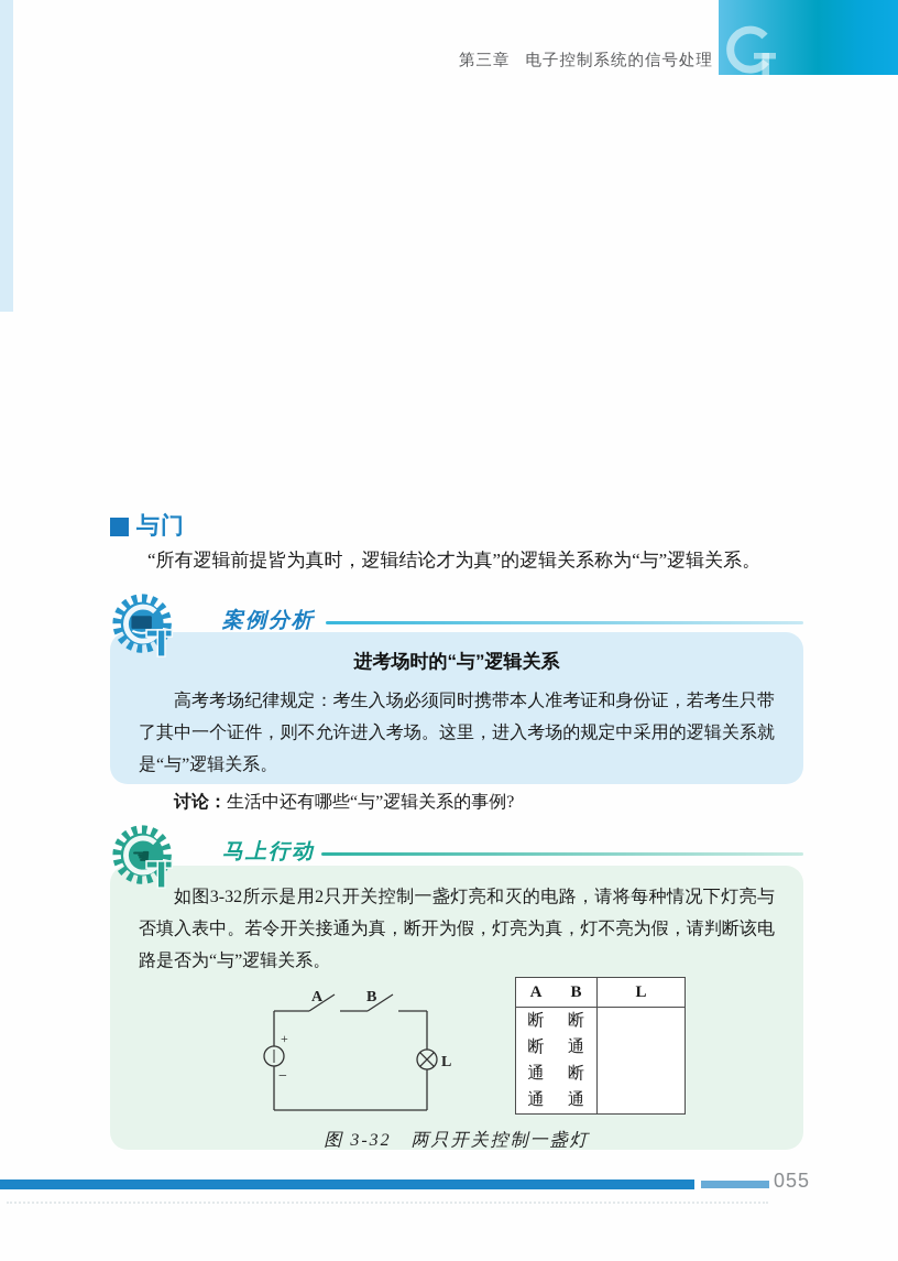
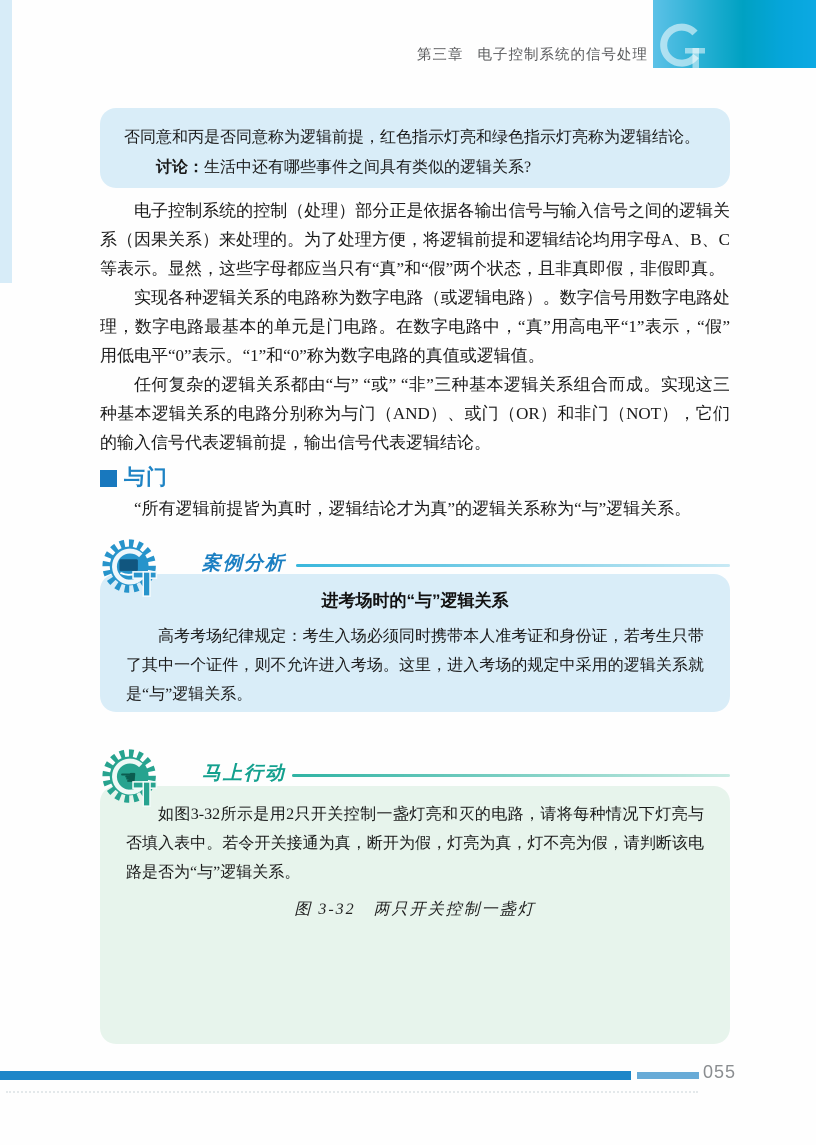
  第三章 电子控制系统的信号处理
+ 否同意和丙是否同意称为逻辑前提，红色指示灯亮和绿色指示灯亮称为逻辑结论。
+ 讨论：生活中还有哪些事件之间具有类似的逻辑关系?
+ 电子控制系统的控制（处理）部分正是依据各输出信号与输入信号之间的逻辑关系（因果关系）来处理的。为了处理方便，将逻辑前提和逻辑结论均用字母A、B、C等表示。显然，这些字母都应当只有“真”和“假”两个状态，且非真即假，非假即真。
+ 实现各种逻辑关系的电路称为数字电路（或逻辑电路）。数字信号用数字电路处理，数字电路最基本的单元是门电路。在数字电路中，“真”用高电平“1”表示，“假”用低电平“0”表示。“1”和“0”称为数字电路的真值或逻辑值。
+ 任何复杂的逻辑关系都由“与” “或” “非”三种基本逻辑关系组合而成。实现这三种基本逻辑关系的电路分别称为与门（AND）、或门（OR）和非门（NOT），它们的输入信号代表逻辑前提，输出信号代表逻辑结论。
  与门
  “所有逻辑前提皆为真时，逻辑结论才为真”的逻辑关系称为“与”逻辑关系。
  案例分析
  进考场时的“与”逻辑关系
  高考考场纪律规定：考生入场必须同时携带本人准考证和身份证，若考生只带了其中一个证件，则不允许进入考场。这里，进入考场的规定中采用的逻辑关系就是“与”逻辑关系。
- 讨论：生活中还有哪些“与”逻辑关系的事例?
  ☚
  马上行动
  如图3-32所示是用2只开关控制一盏灯亮和灭的电路，请将每种情况下灯亮与否填入表中。若令开关接通为真，断开为假，灯亮为真，灯不亮为假，请判断该电路是否为“与”逻辑关系。
- A
- B
- L
- +
- −
- A	B	L
- 断	断
- 断	通
- 通	断
- 通	通
  图 3-32 两只开关控制一盏灯
  055
